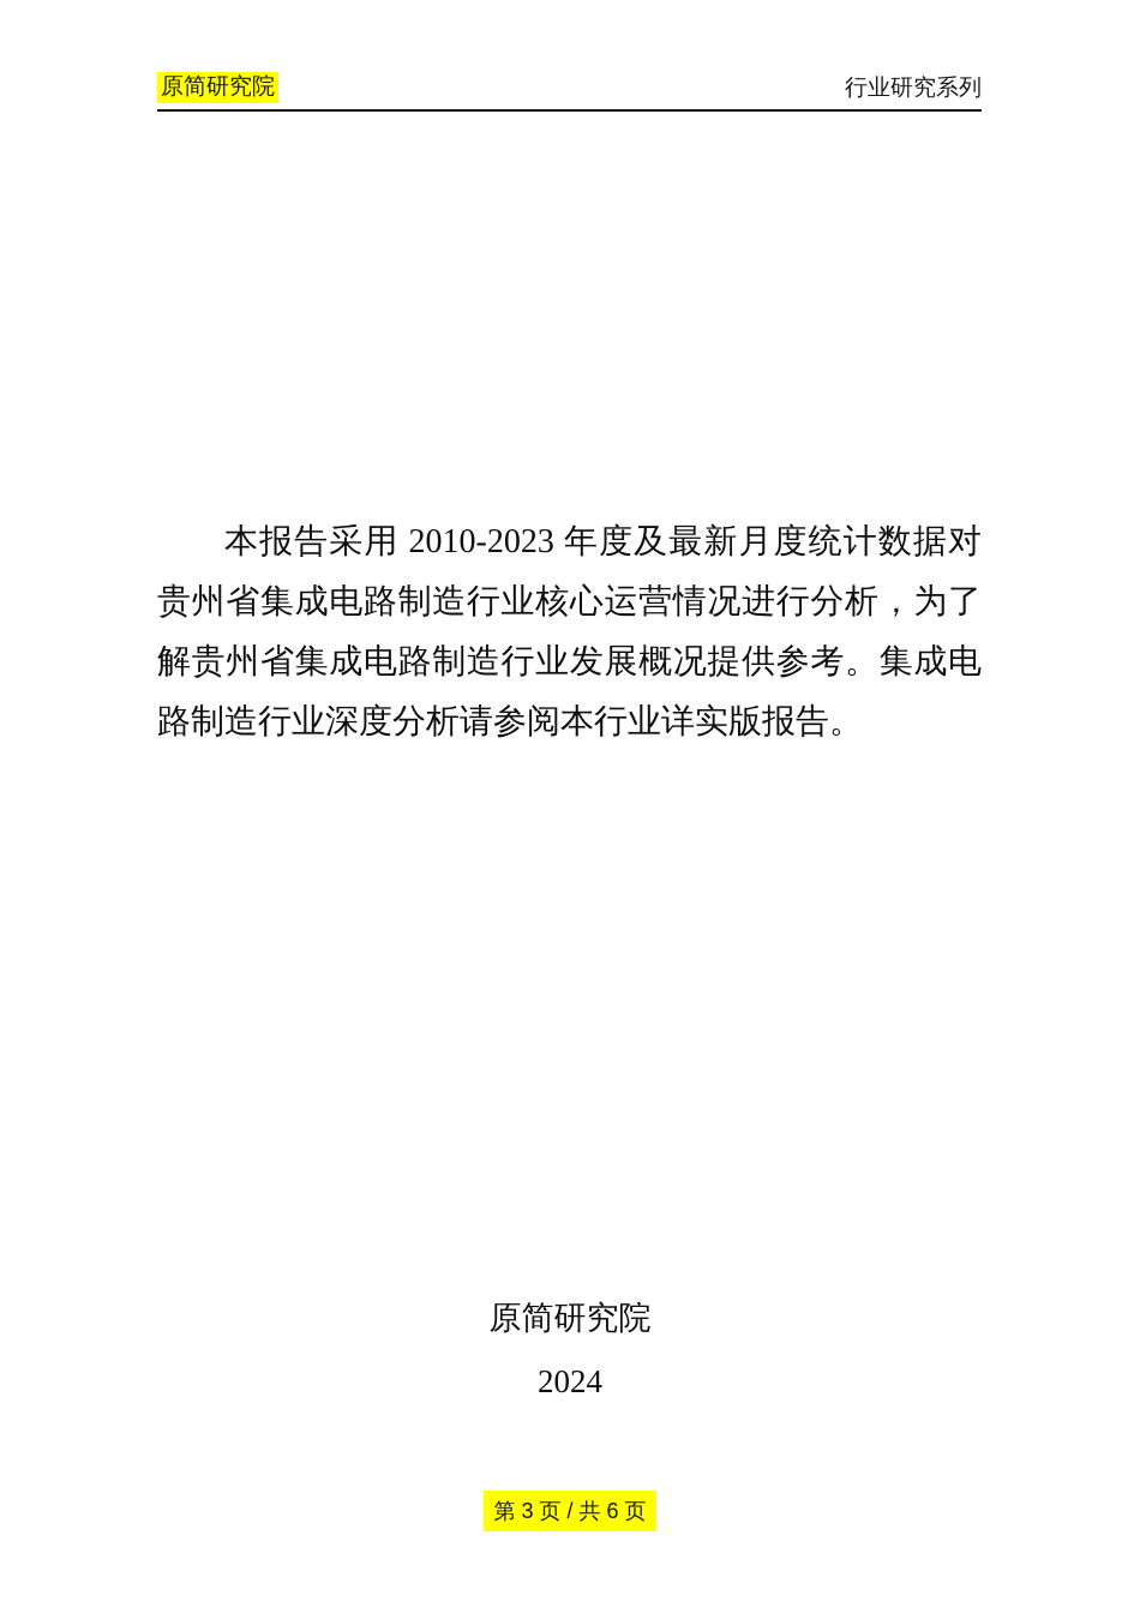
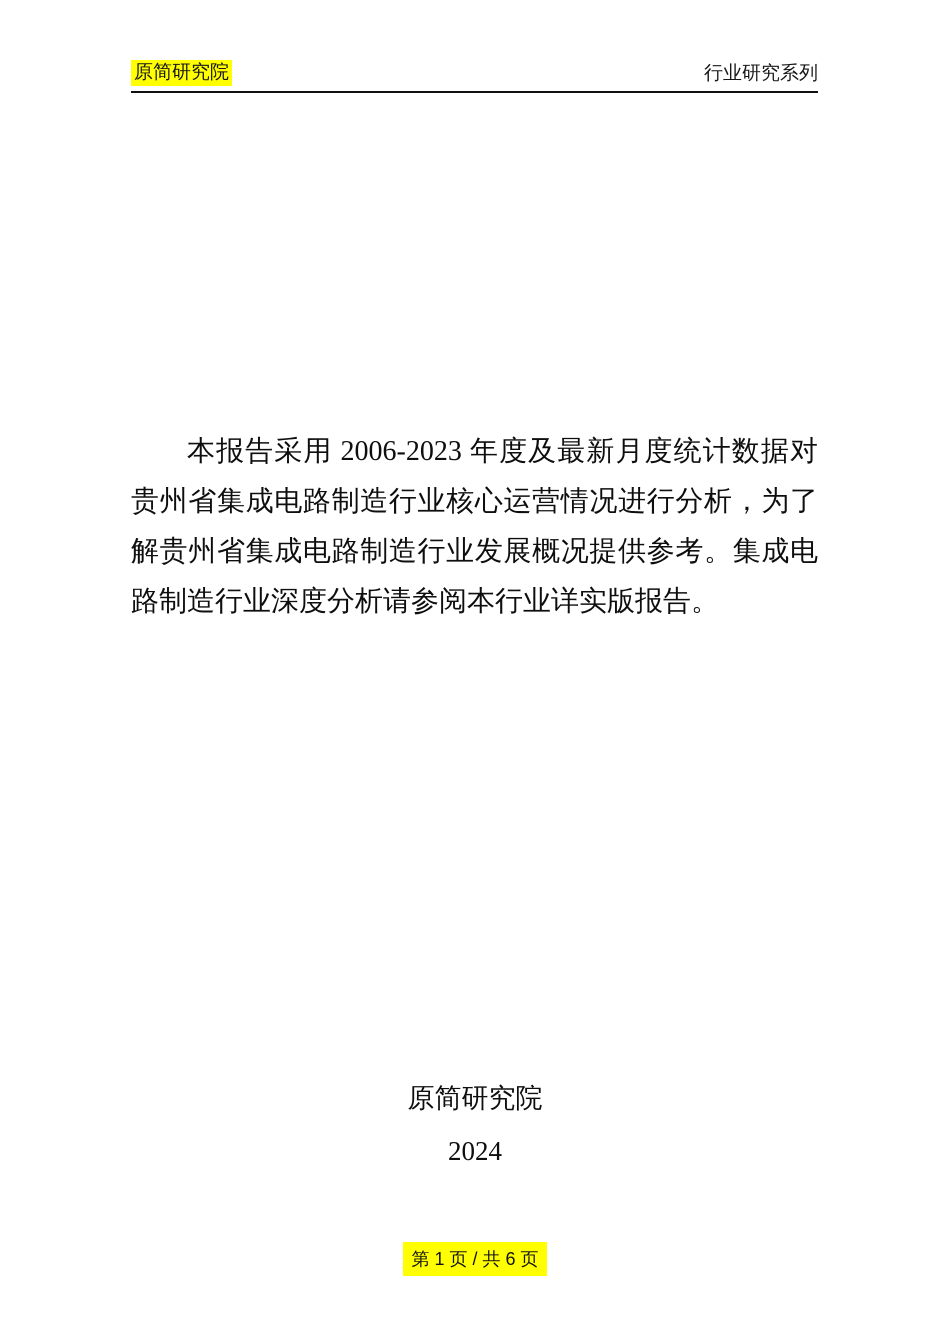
  原简研究院
  行业研究系列
- 本报告采用 2010-2023 年度及最新月度统计数据对贵州省集成电路制造行业核心运营情况进行分析，为了解贵州省集成电路制造行业发展概况提供参考。集成电路制造行业深度分析请参阅本行业详实版报告。
+ 本报告采用 2006-2023 年度及最新月度统计数据对贵州省集成电路制造行业核心运营情况进行分析，为了解贵州省集成电路制造行业发展概况提供参考。集成电路制造行业深度分析请参阅本行业详实版报告。
  原简研究院
  2024
- 第 3 页 / 共 6 页
+ 第 1 页 / 共 6 页
